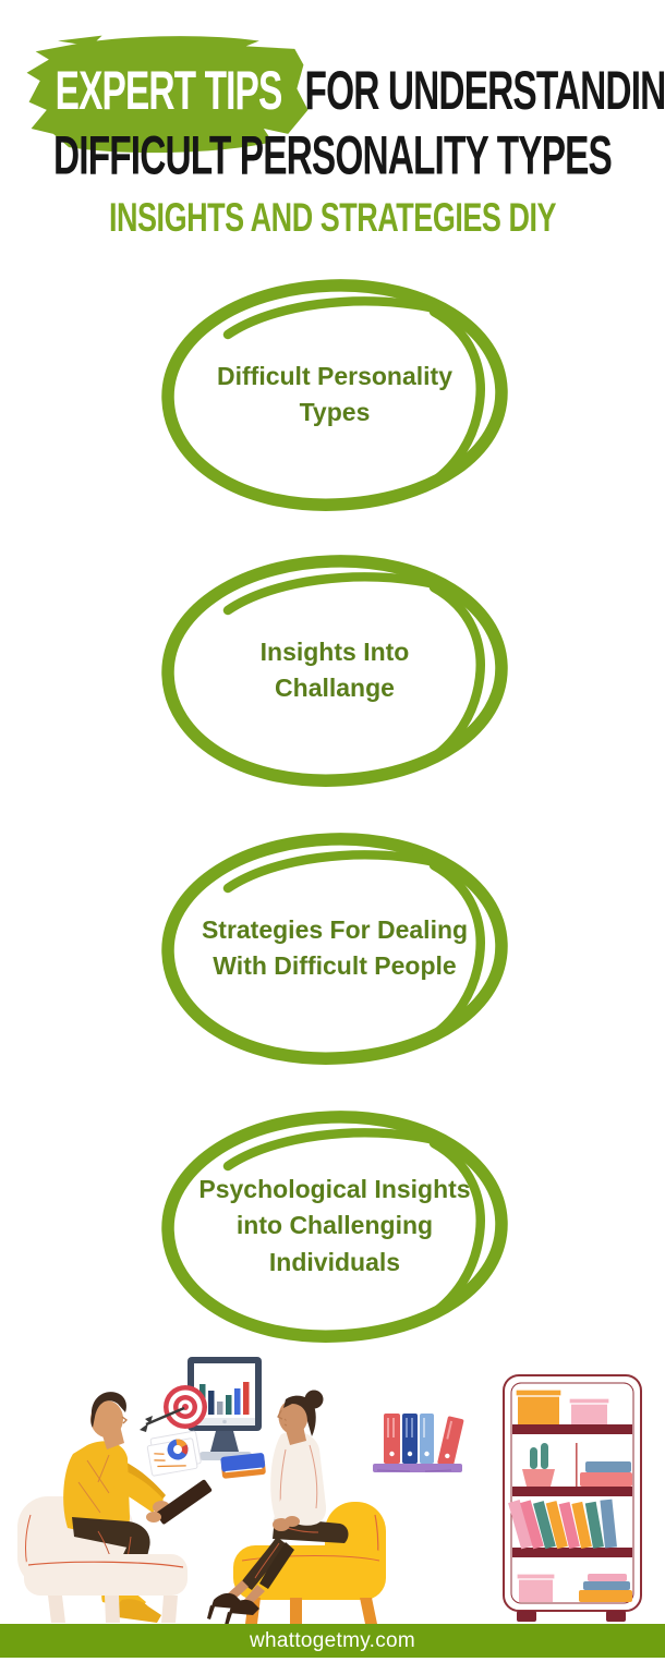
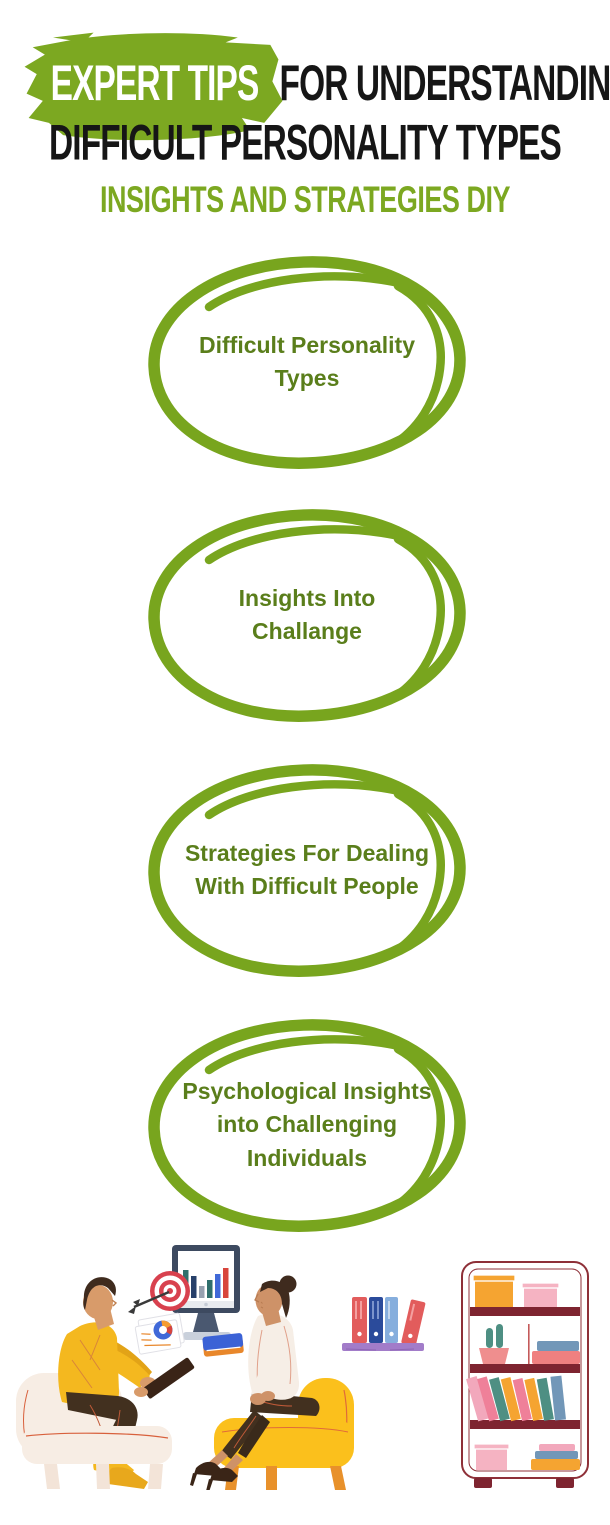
  EXPERT TIPS FOR UNDERSTANDIN
  DIFFICULT PERSONALITY TYPES
  INSIGHTS AND STRATEGIES DIY
  Difficult Personality
  Types
  Insights Into
  Challange
  Strategies For Dealing
  With Difficult People
  Psychological Insights
  into Challenging
  Individuals
- whattogetmy.com
